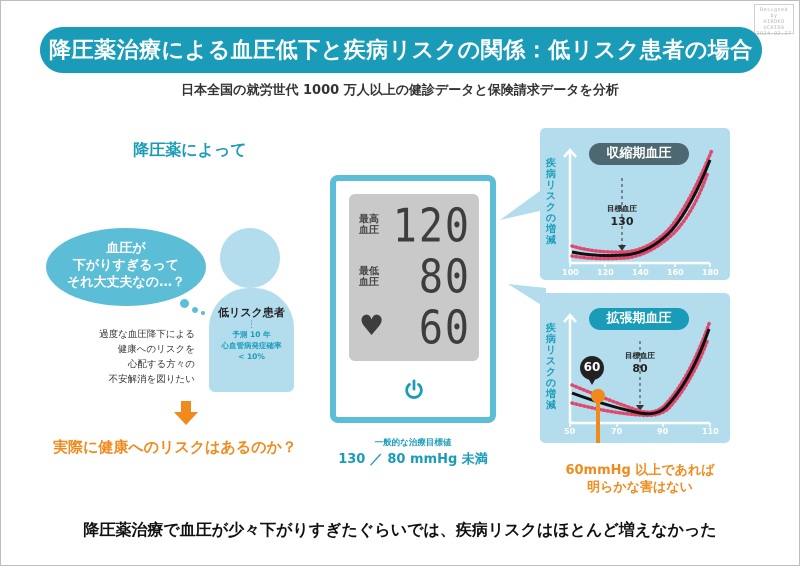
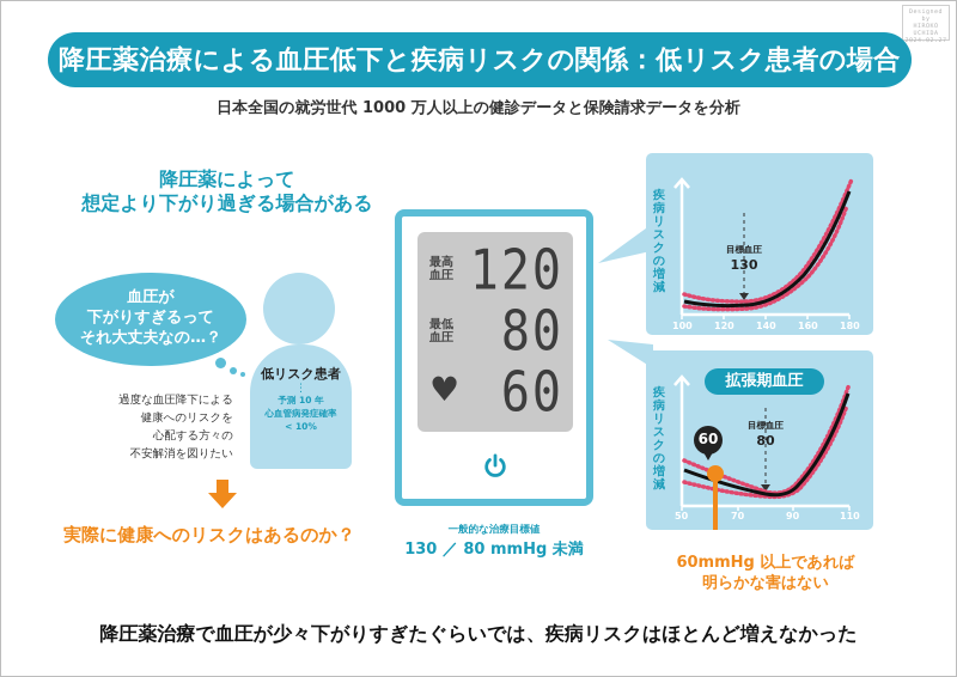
  降圧薬治療による血圧低下と疾病リスクの関係：低リスク患者の場合
  日本全国の就労世代 1000 万人以上の健診データと保険請求データを分析
  降圧薬によって
+ 想定より下がり過ぎる場合がある
  血圧が
  下がりすぎるって
  それ大丈夫なの…？
  低リスク患者
  ⋮
  予測 10 年
  心血管病発症確率
  < 10%
  過度な血圧降下による
  健康へのリスクを
  心配する方々の
  不安解消を図りたい
  実際に健康へのリスクはあるのか？
  最高
  血圧
  120
  最低
  血圧
  80
  ♥
  60
  一般的な治療目標値
  130 ／ 80 mmHg 未満
- 収縮期血圧
  疾病リスクの増減
  目標血圧
  130
  100
  120
  140
  160
  180
  拡張期血圧
  疾病リスクの増減
  60
  目標血圧
  80
  50
  70
  90
  110
  60mmHg 以上であれば
  明らかな害はない
  降圧薬治療で血圧が少々下がりすぎたぐらいでは、疾病リスクはほとんど増えなかった
